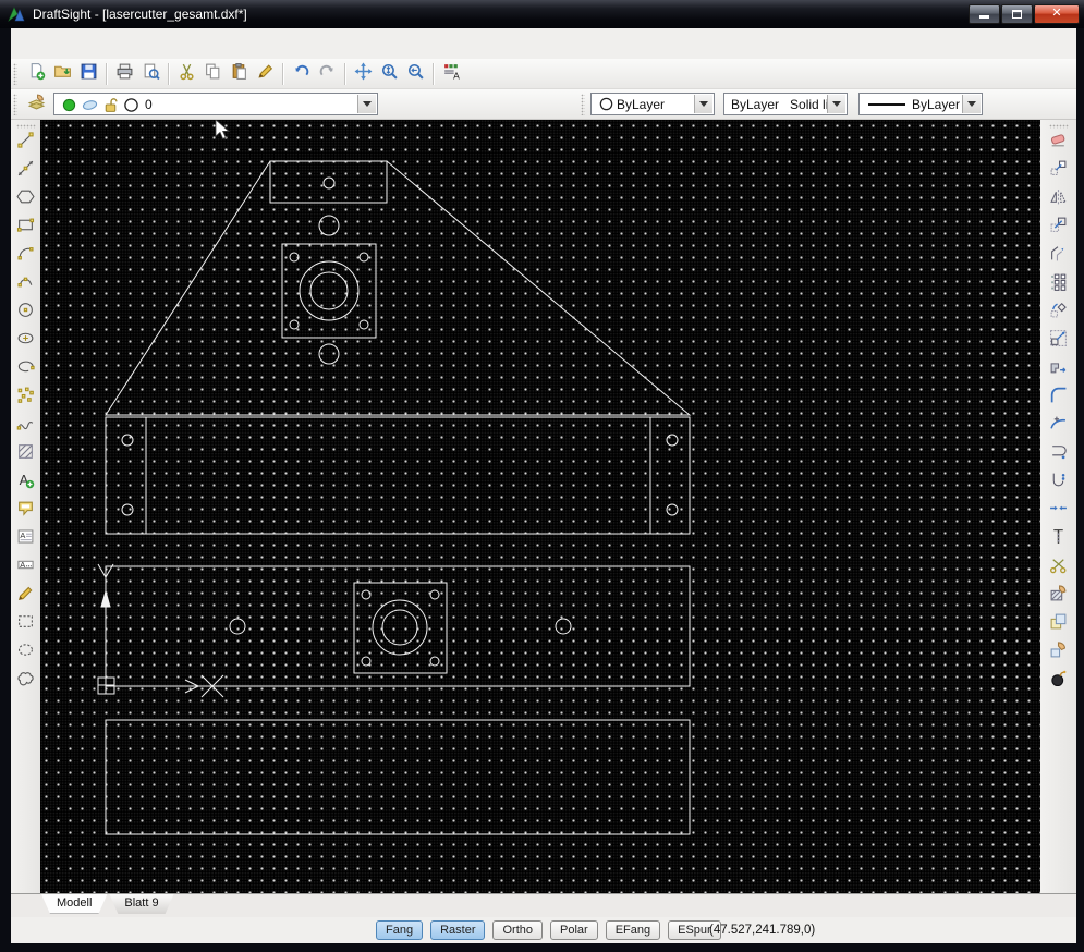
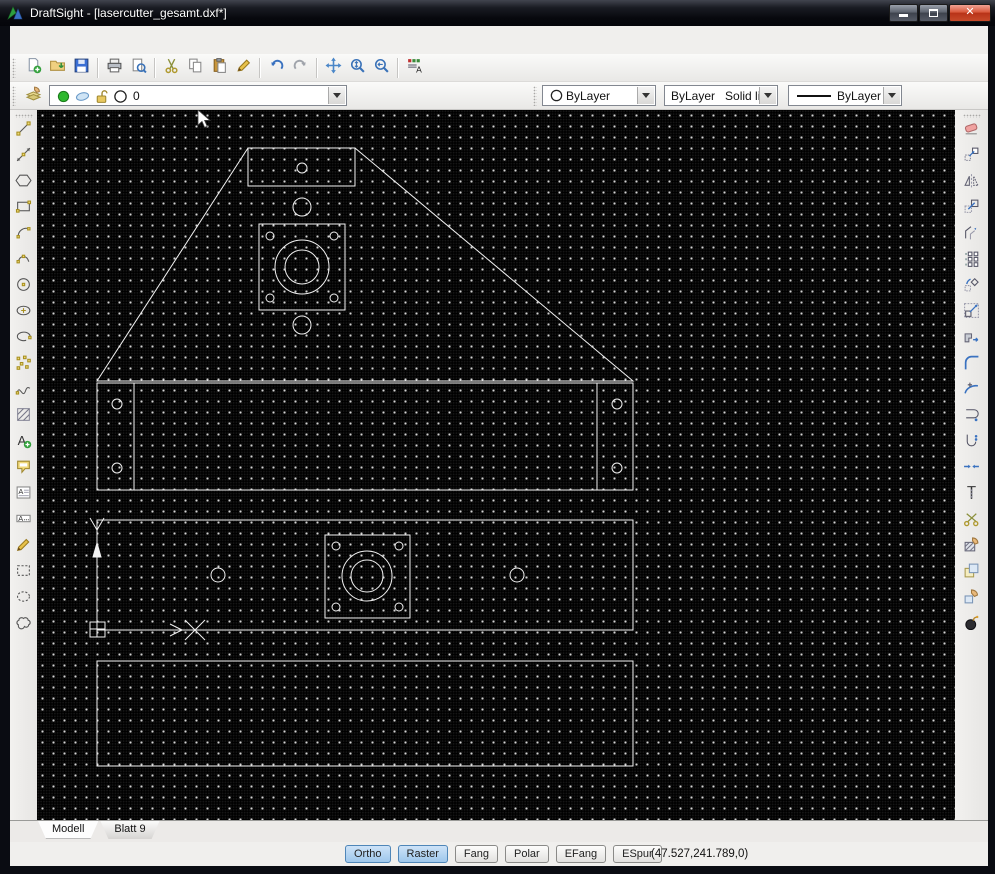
  DraftSight - [lasercutter_gesamt.dxf*]
  ✕
  A
  0
  ByLayer
  ByLayer
  ByLayer
  A
  A
  A
  Modell
  Blatt 9
- Fang
+ Ortho
  Raster
- Ortho
+ Fang
  Polar
  EFang
  ESpur
  (47.527,241.789,0)
